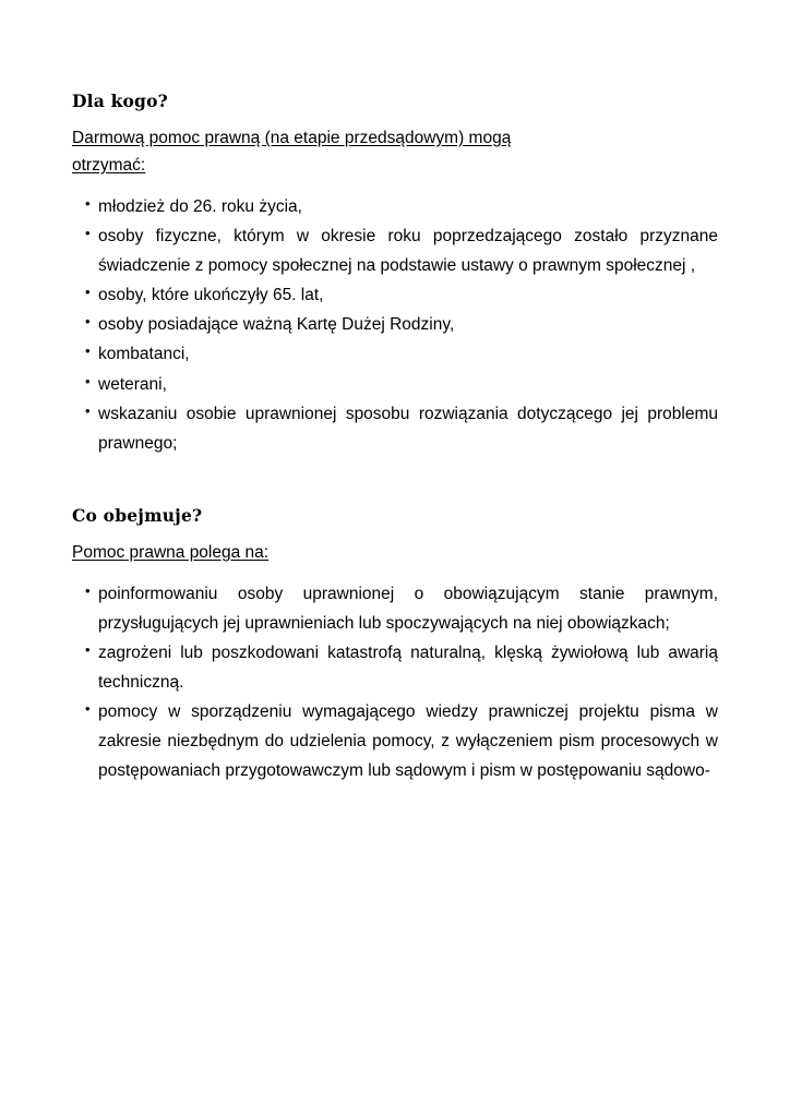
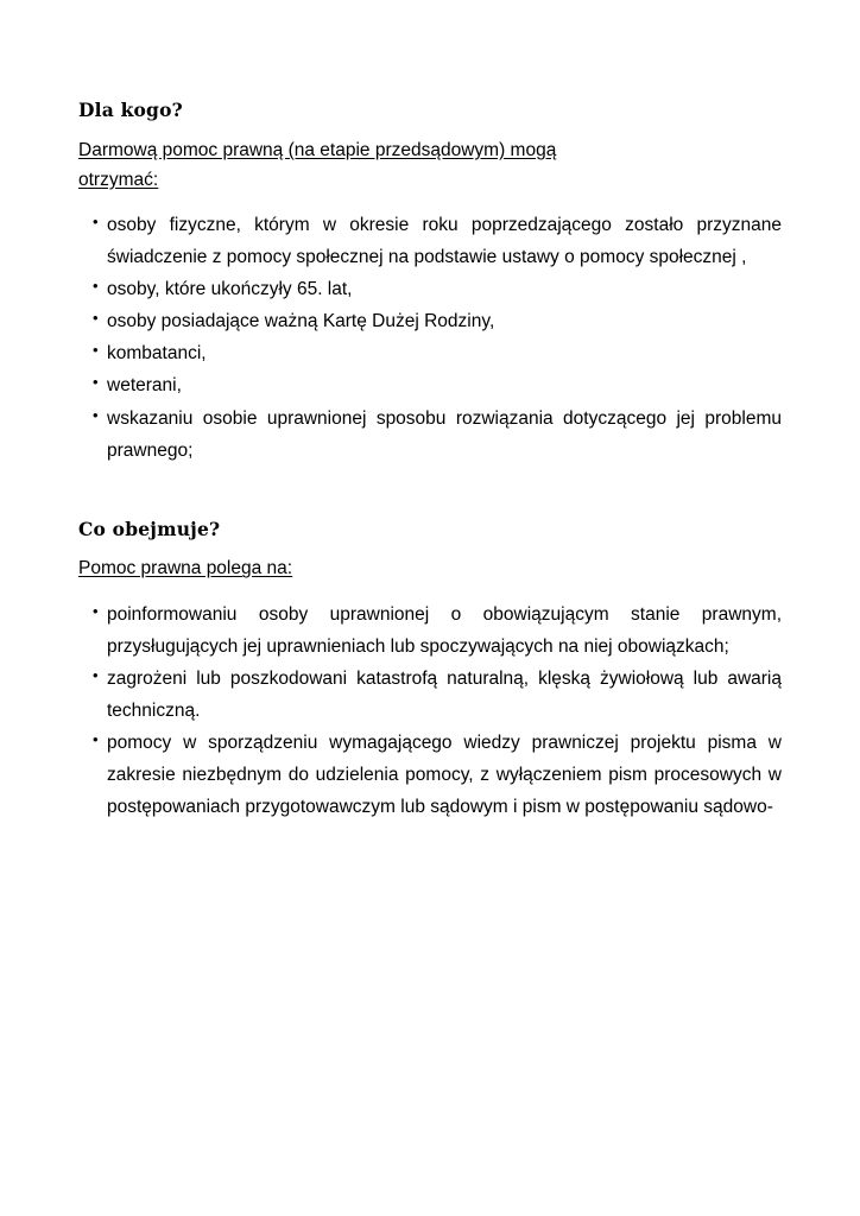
  Dla kogo?
  Darmową pomoc prawną (na etapie przedsądowym) mogą
  otrzymać:
- młodzież do 26. roku życia,
- osoby fizyczne, którym w okresie roku poprzedzającego zostało przyznane świadczenie z pomocy społecznej na podstawie ustawy o prawnym społecznej ,
+ osoby fizyczne, którym w okresie roku poprzedzającego zostało przyznane świadczenie z pomocy społecznej na podstawie ustawy o pomocy społecznej ,
  osoby, które ukończyły 65. lat,
  osoby posiadające ważną Kartę Dużej Rodziny,
  kombatanci,
  weterani,
  wskazaniu osobie uprawnionej sposobu rozwiązania dotyczącego jej problemu prawnego;
  Co obejmuje?
  Pomoc prawna polega na:
  poinformowaniu osoby uprawnionej o obowiązującym stanie prawnym, przysługujących jej uprawnieniach lub spoczywających na niej obowiązkach;
  zagrożeni lub poszkodowani katastrofą naturalną, klęską żywiołową lub awarią techniczną.
  pomocy w sporządzeniu wymagającego wiedzy prawniczej projektu pisma w zakresie niezbędnym do udzielenia pomocy, z wyłączeniem pism procesowych w postępowaniach przygotowawczym lub sądowym i pism w postępowaniu sądowo-
